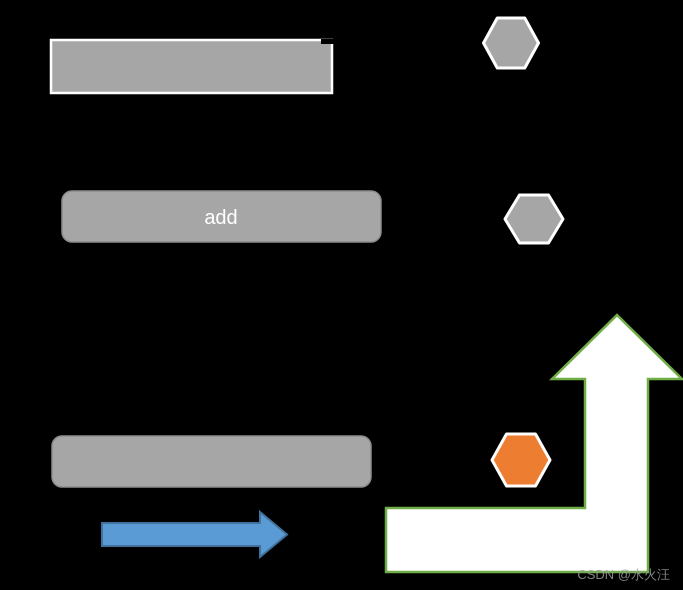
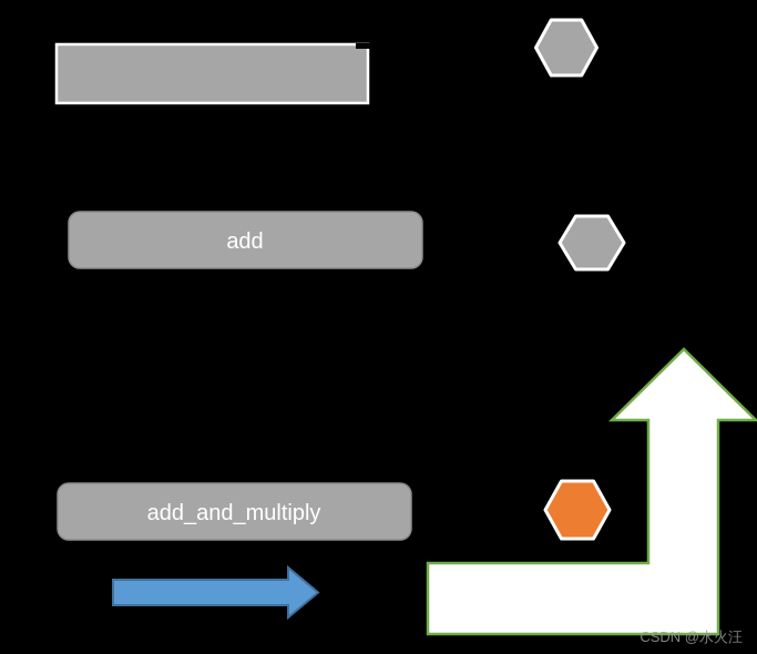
  add
+ add_and_multiply
  CSDN @水火汪
